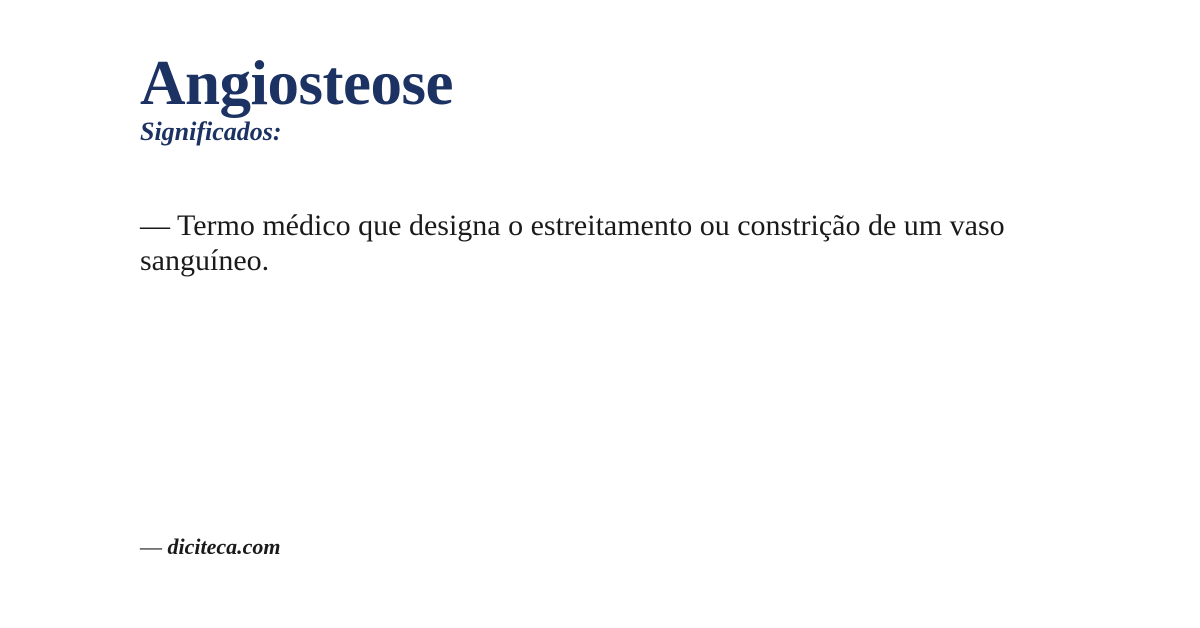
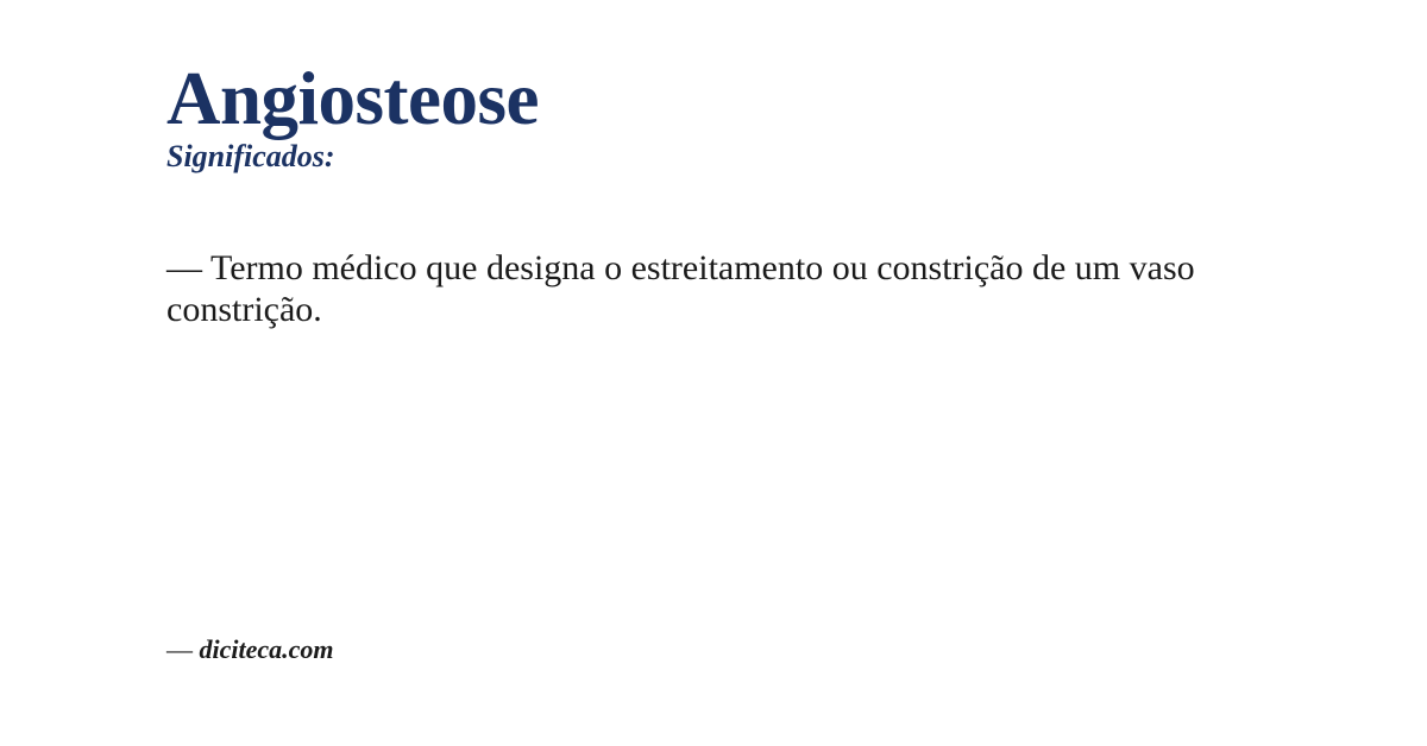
  Angiosteose
  Significados:
- — Termo médico que designa o estreitamento ou constrição de um vaso sanguíneo.
+ — Termo médico que designa o estreitamento ou constrição de um vaso constrição.
  — diciteca.com
